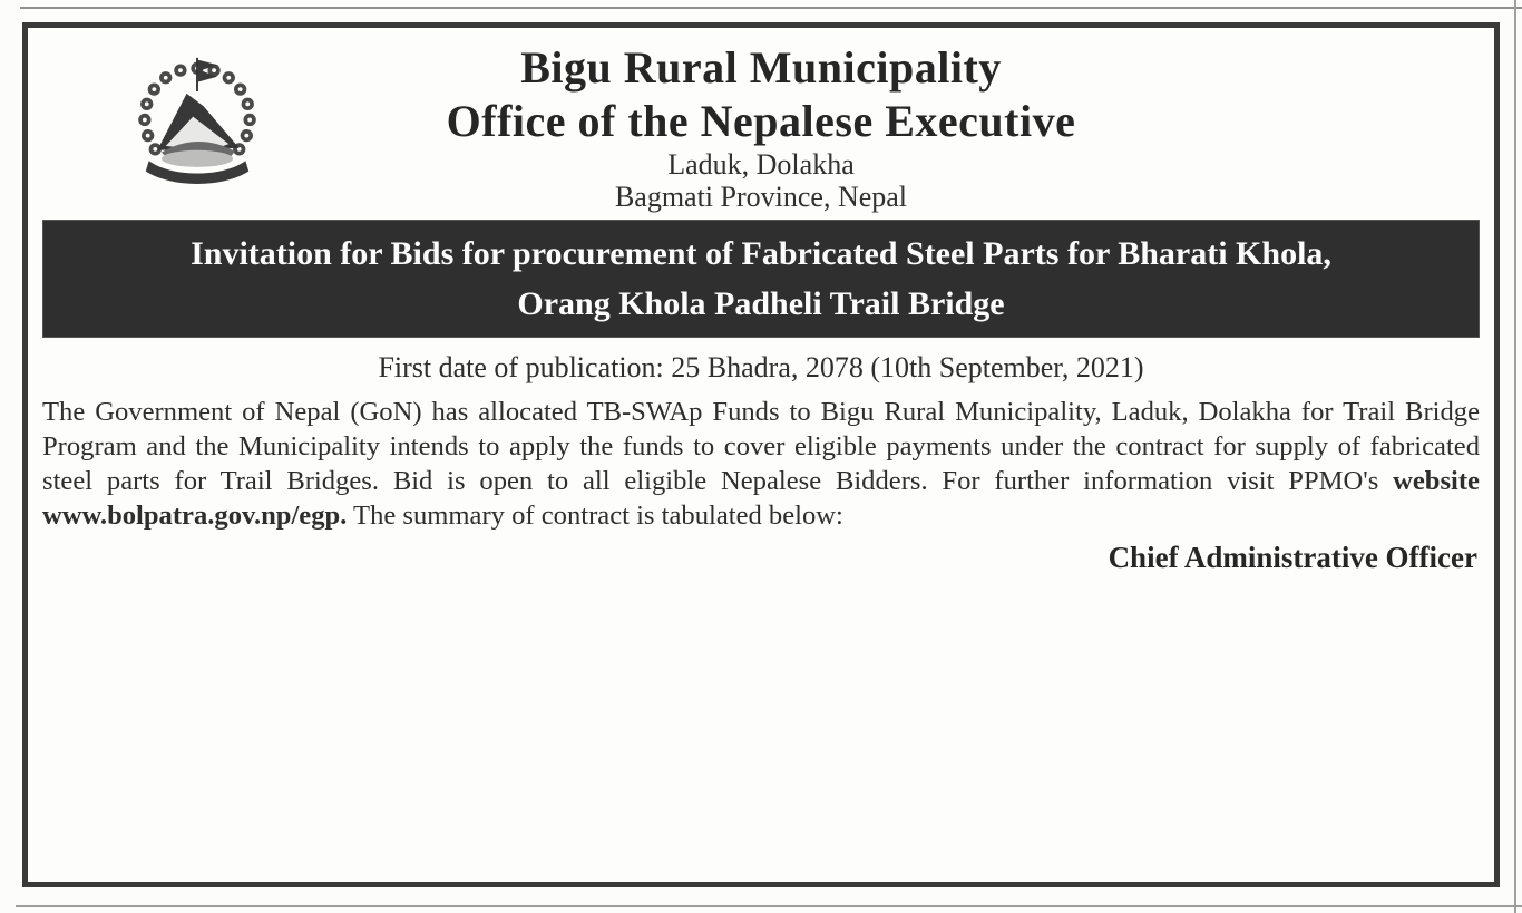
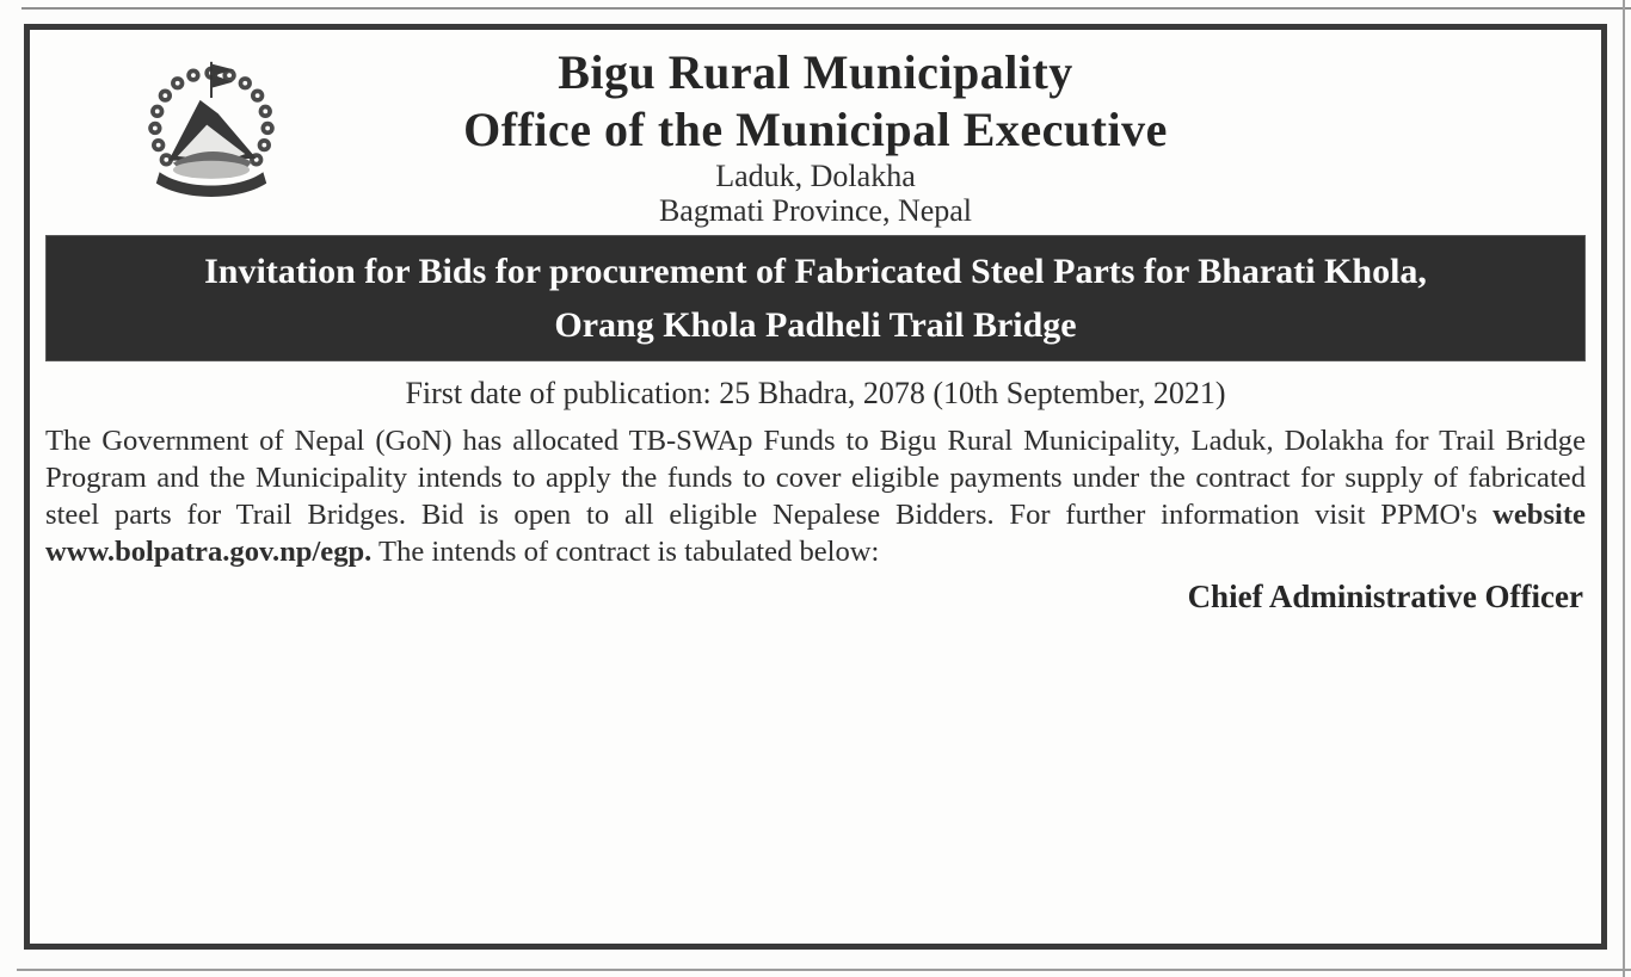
  Bigu Rural Municipality
- Office of the Nepalese Executive
+ Office of the Municipal Executive
  Laduk, Dolakha
  Bagmati Province, Nepal
  Invitation for Bids for procurement of Fabricated Steel Parts for Bharati Khola,
  Orang Khola Padheli Trail Bridge
  First date of publication: 25 Bhadra, 2078 (10th September, 2021)
- The Government of Nepal (GoN) has allocated TB-SWAp Funds to Bigu Rural Municipality, Laduk, Dolakha for Trail Bridge Program and the Municipality intends to apply the funds to cover eligible payments under the contract for supply of fabricated steel parts for Trail Bridges. Bid is open to all eligible Nepalese Bidders. For further information visit PPMO's website www.bolpatra.gov.np/egp. The summary of contract is tabulated below:
+ The Government of Nepal (GoN) has allocated TB-SWAp Funds to Bigu Rural Municipality, Laduk, Dolakha for Trail Bridge Program and the Municipality intends to apply the funds to cover eligible payments under the contract for supply of fabricated steel parts for Trail Bridges. Bid is open to all eligible Nepalese Bidders. For further information visit PPMO's website www.bolpatra.gov.np/egp. The intends of contract is tabulated below:
  Chief Administrative Officer
